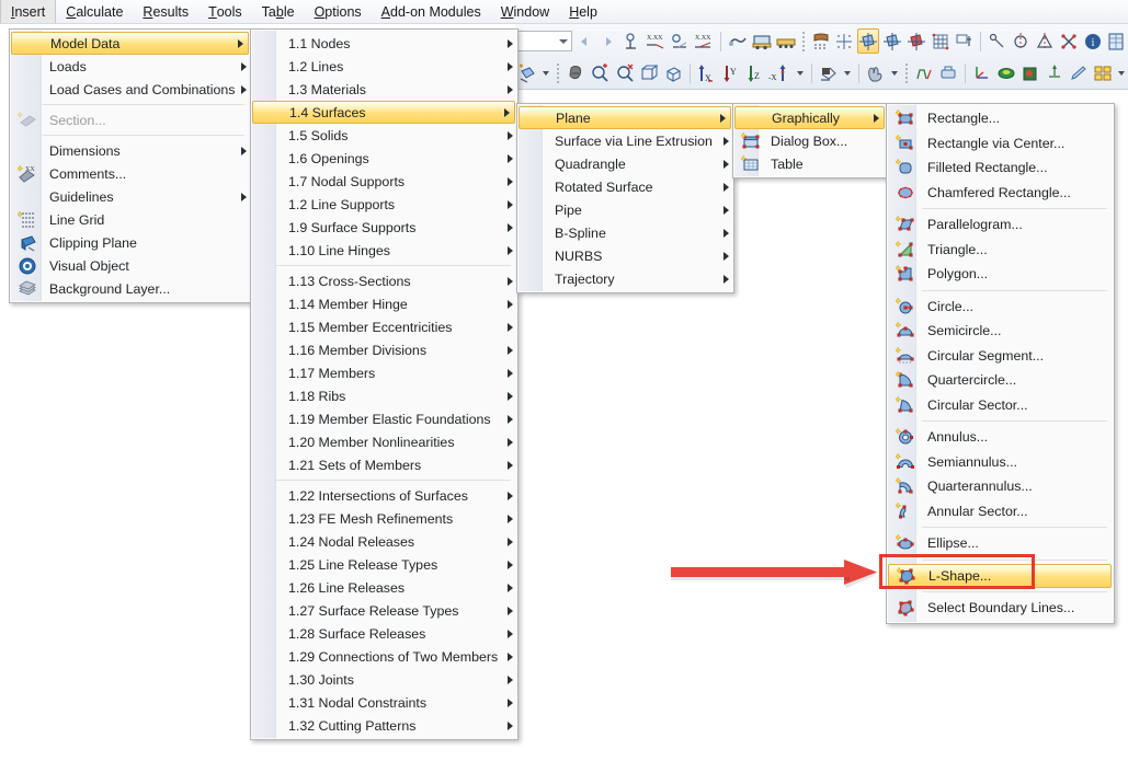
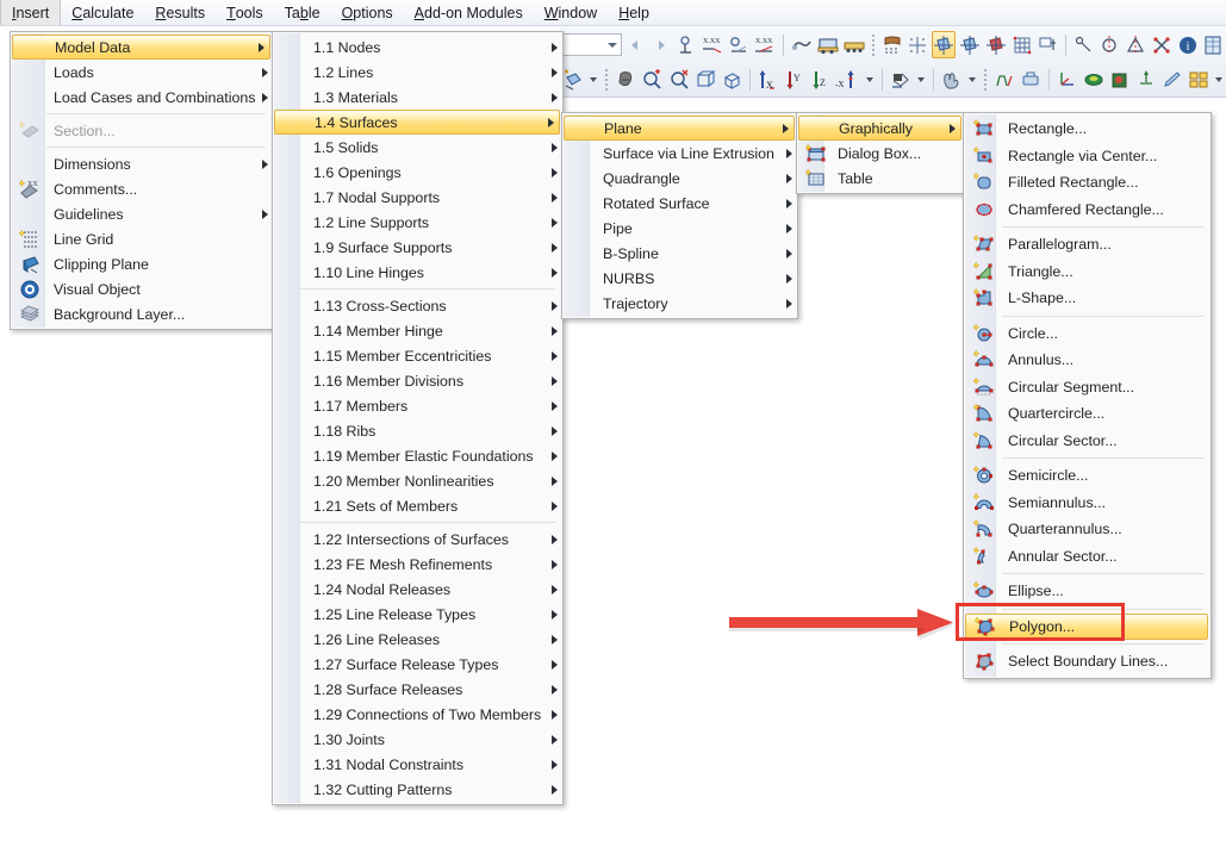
  I
  nsert
  C
  alculate
  R
  esults
  T
  ools
  Ta
  b
  le
  O
  ptions
  A
  dd-on Modules
  W
  indow
  H
  elp
  i
  X
  Y
  Z
  -X
  Model Data
  Loads
  Load Cases and Combinations
  Section...
  Dimensions
  Comments...
  Guidelines
  Line Grid
  Clipping Plane
  Visual Object
  Background Layer...
  1.1 Nodes
  1.2 Lines
  1.3 Materials
  1.4 Surfaces
  1.5 Solids
  1.6 Openings
  1.7 Nodal Supports
  1.2 Line Supports
  1.9 Surface Supports
  1.10 Line Hinges
  1.13 Cross-Sections
  1.14 Member Hinge
  1.15 Member Eccentricities
  1.16 Member Divisions
  1.17 Members
  1.18 Ribs
  1.19 Member Elastic Foundations
  1.20 Member Nonlinearities
  1.21 Sets of Members
  1.22 Intersections of Surfaces
  1.23 FE Mesh Refinements
  1.24 Nodal Releases
  1.25 Line Release Types
  1.26 Line Releases
  1.27 Surface Release Types
  1.28 Surface Releases
  1.29 Connections of Two Members
  1.30 Joints
  1.31 Nodal Constraints
  1.32 Cutting Patterns
  Plane
  Surface via Line Extrusion
  Quadrangle
  Rotated Surface
  Pipe
  B-Spline
  NURBS
  Trajectory
  Graphically
  Dialog Box...
  Table
  Rectangle...
  Rectangle via Center...
  Filleted Rectangle...
  Chamfered Rectangle...
  Parallelogram...
  Triangle...
- Polygon...
+ L-Shape...
  Circle...
- Semicircle...
+ Annulus...
  Circular Segment...
  Quartercircle...
  Circular Sector...
- Annulus...
+ Semicircle...
  Semiannulus...
  Quarterannulus...
  Annular Sector...
  Ellipse...
- L-Shape...
+ Polygon...
  Select Boundary Lines...
